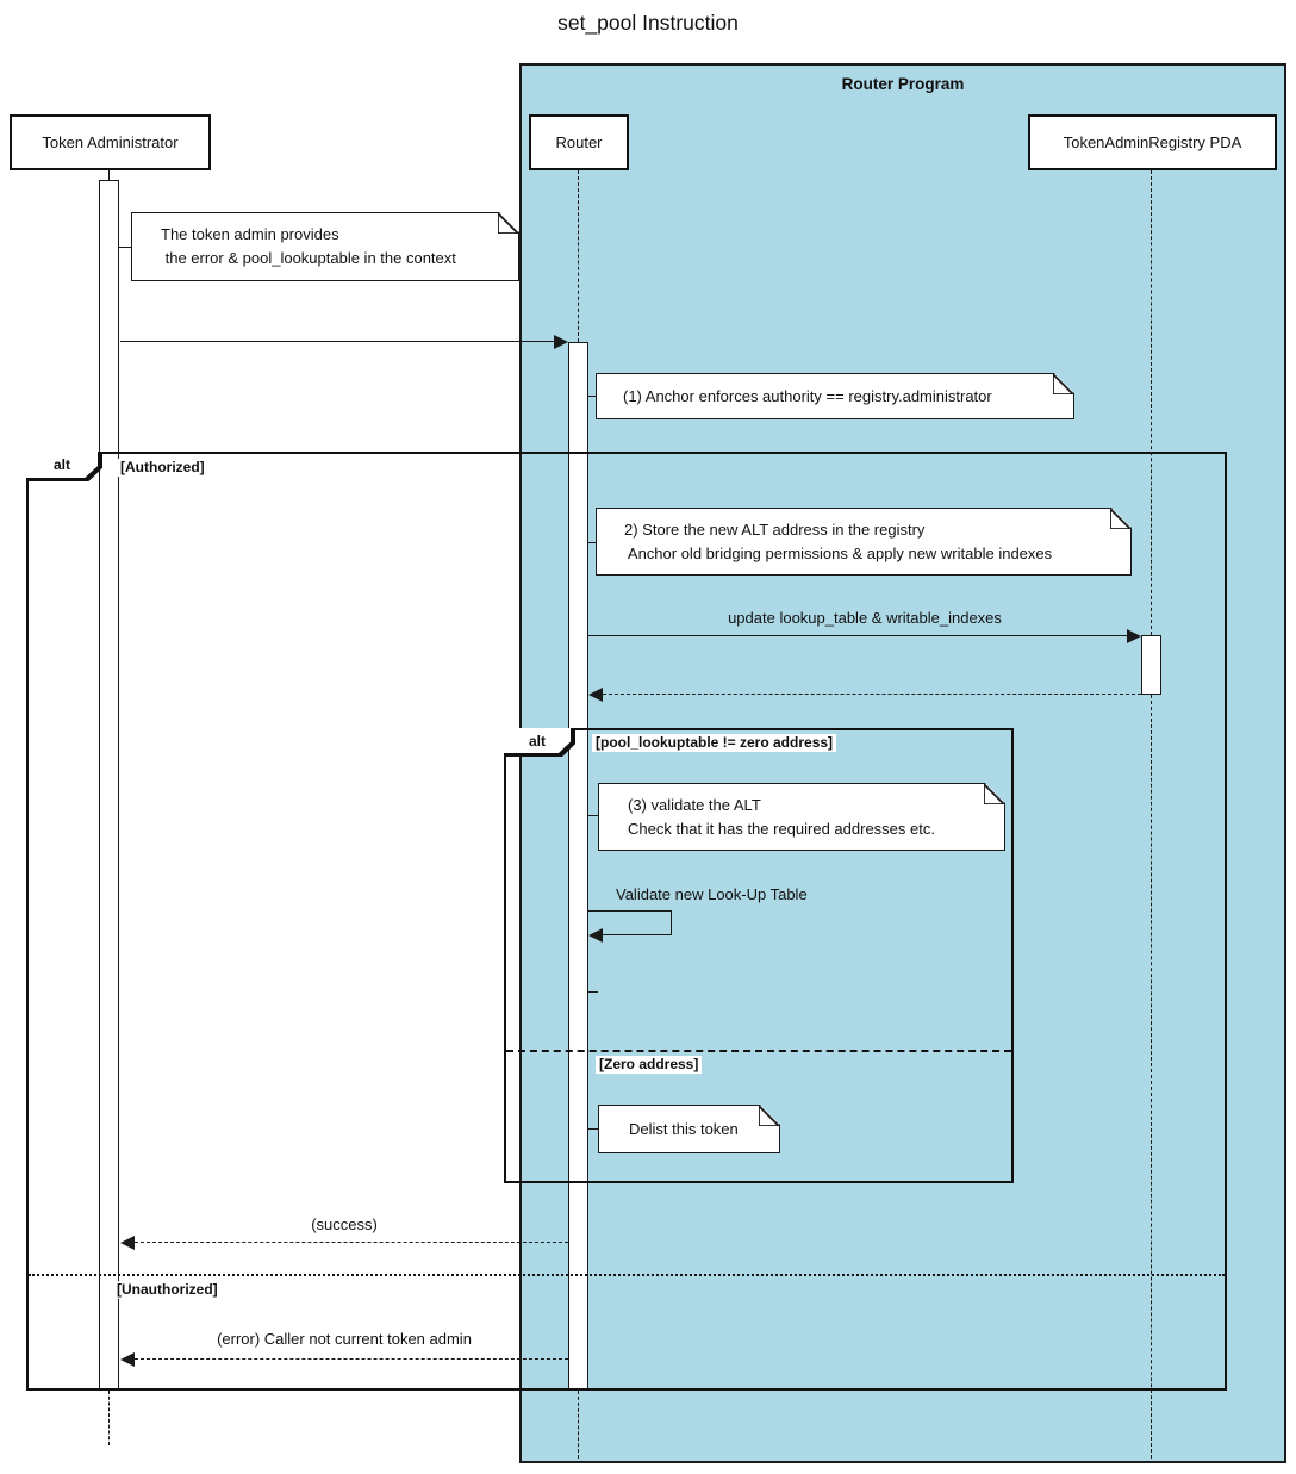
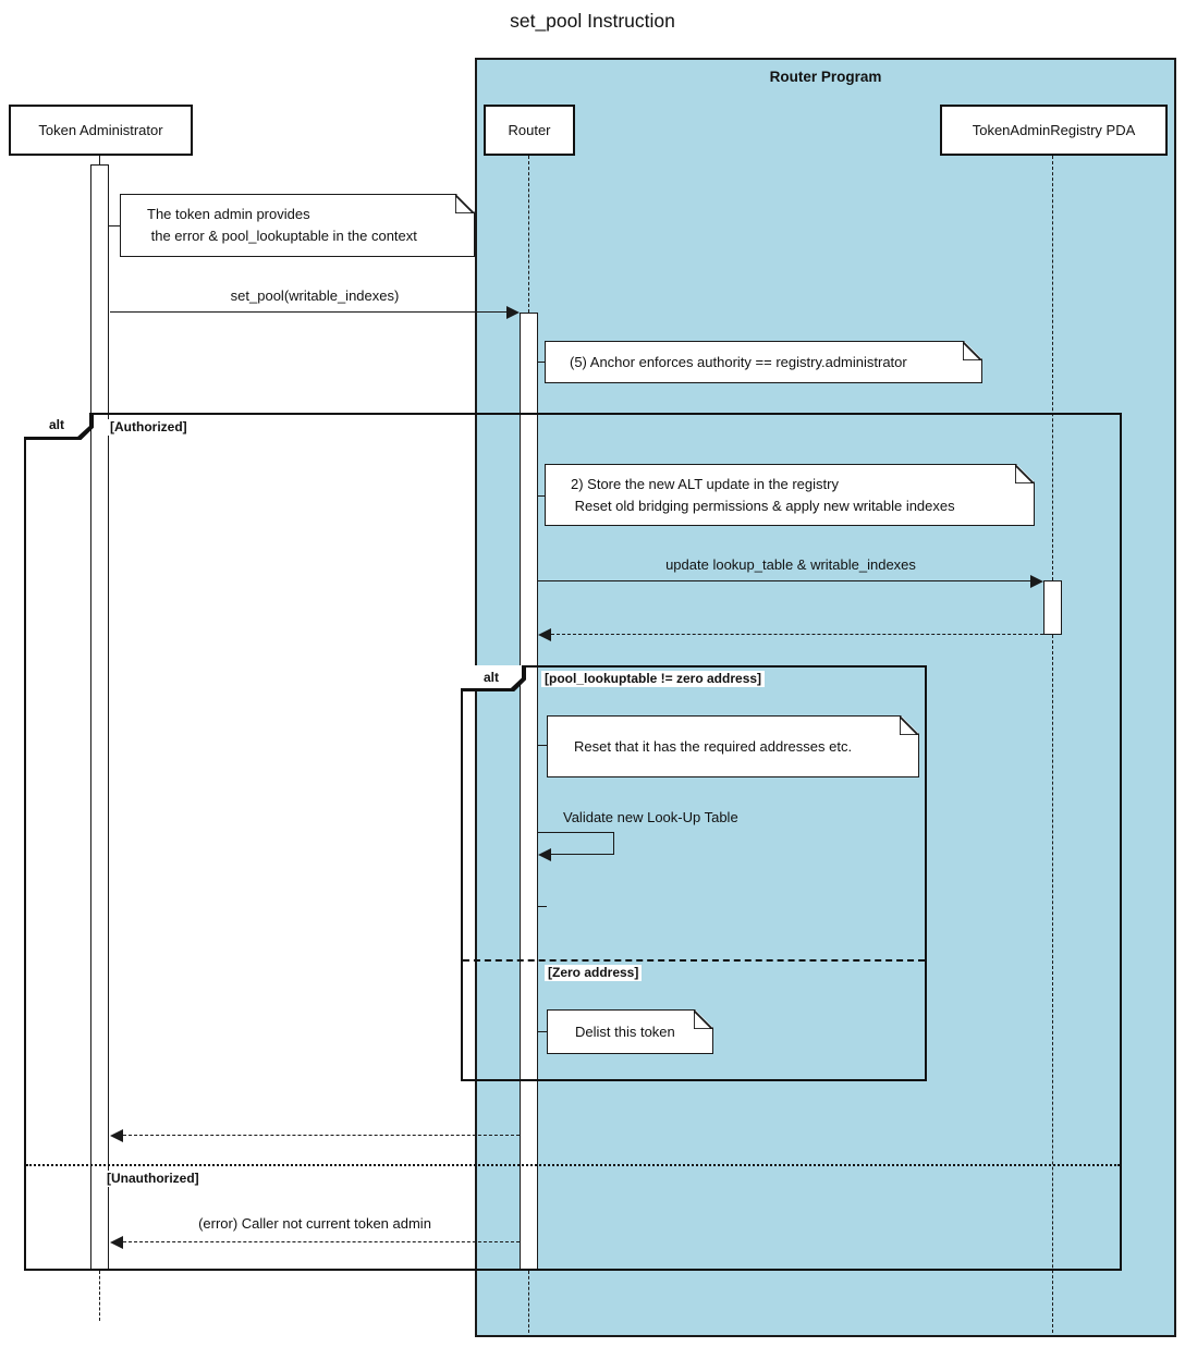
  set_pool Instruction
  Router Program
  Token Administrator
  Router
  TokenAdminRegistry PDA
  alt
  [Authorized]
  [Unauthorized]
  alt
  [pool_lookuptable != zero address]
  [Zero address]
  The token admin provides
  the error & pool_lookuptable in the context
+ set_pool(writable_indexes)
- (1) Anchor enforces authority == registry.administrator
+ (5) Anchor enforces authority == registry.administrator
- 2) Store the new ALT address in the registry
+ 2) Store the new ALT update in the registry
- Anchor old bridging permissions & apply new writable indexes
+ Reset old bridging permissions & apply new writable indexes
  update lookup_table & writable_indexes
- (3) validate the ALT
- Check that it has the required addresses etc.
+ Reset that it has the required addresses etc.
  Validate new Look-Up Table
  Delist this token
- (success)
  (error) Caller not current token admin
